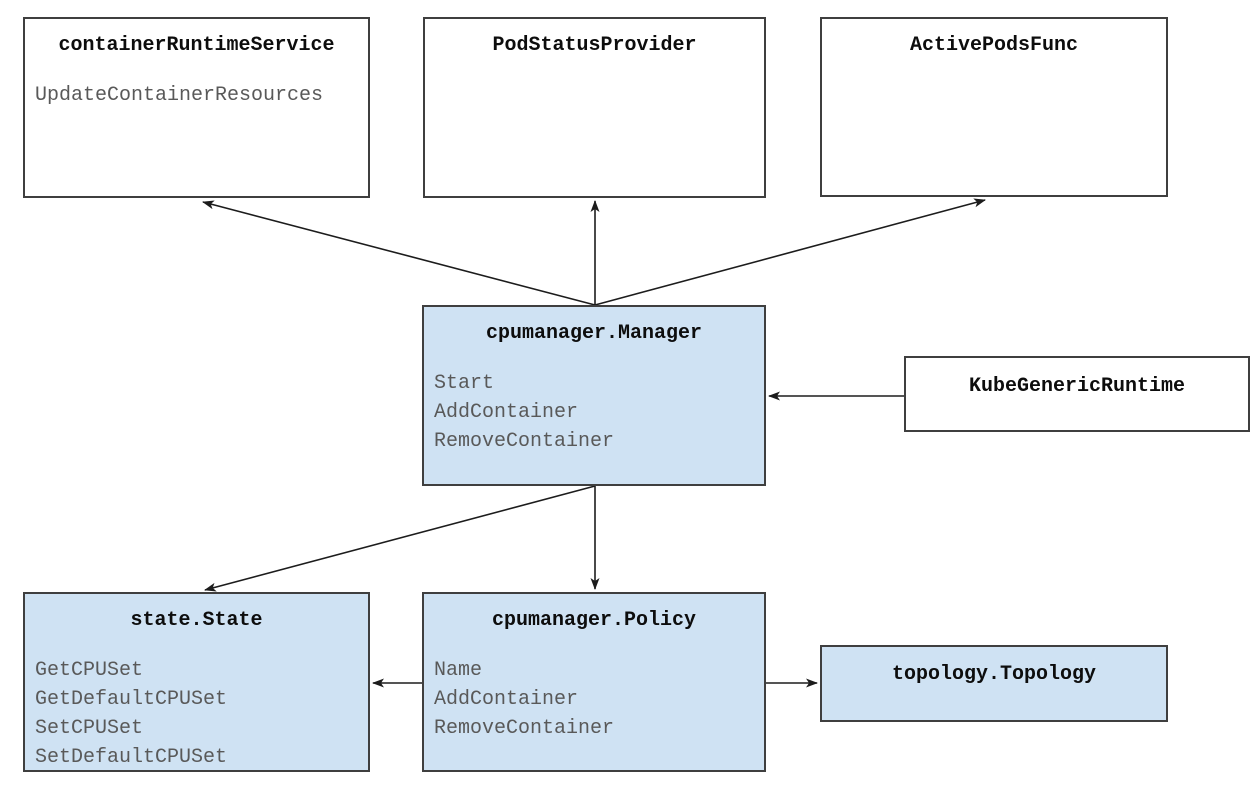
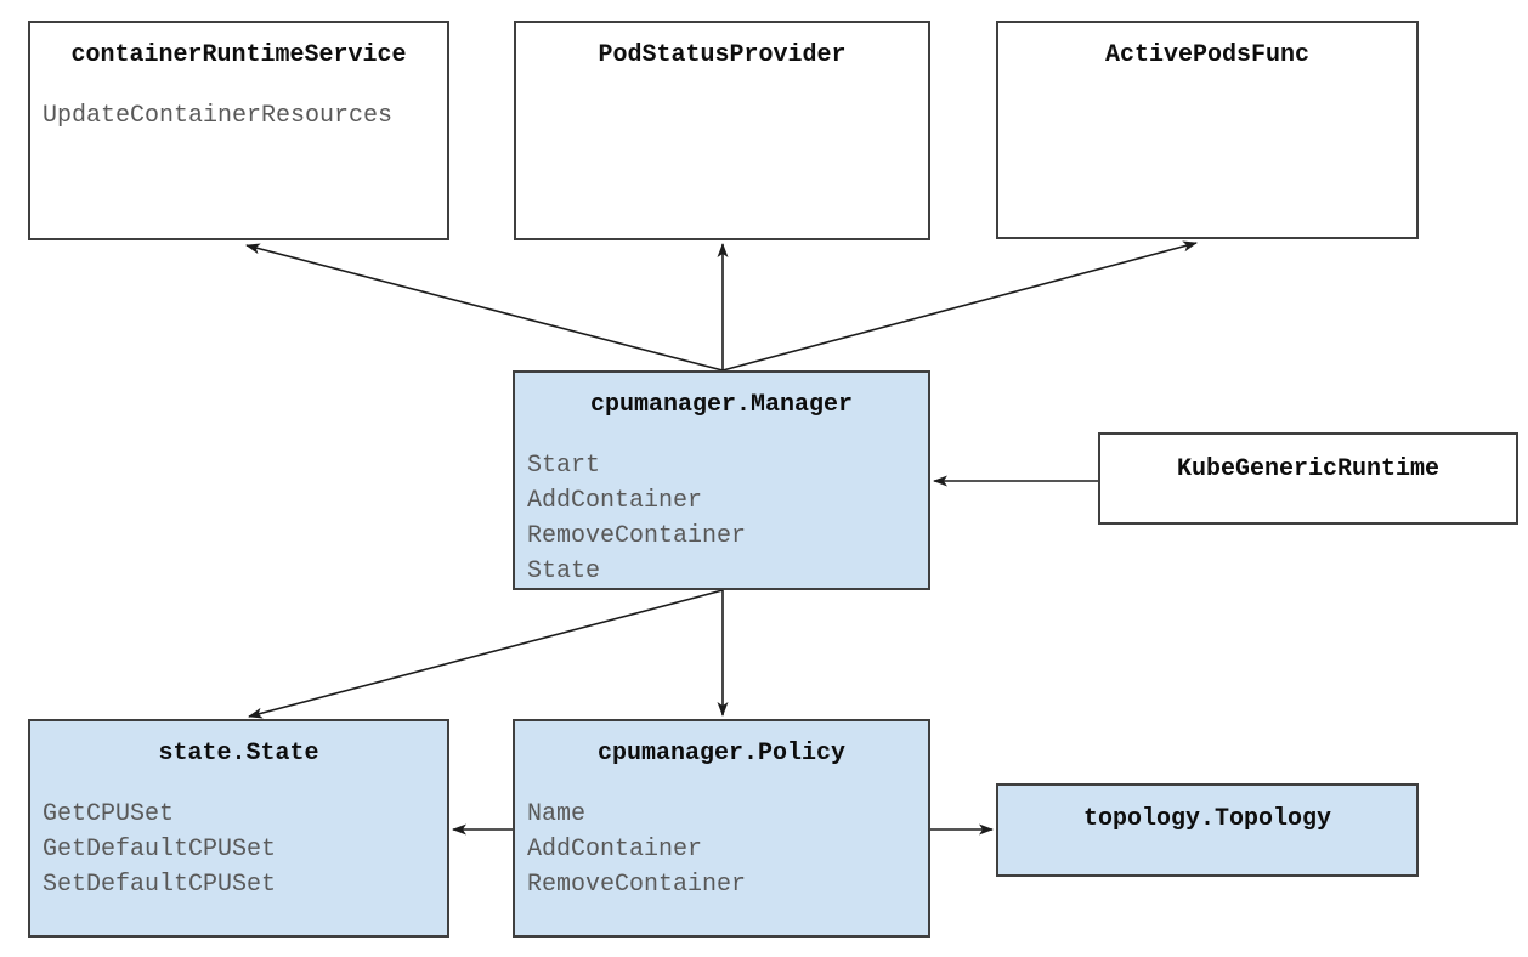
  containerRuntimeService
  UpdateContainerResources
  PodStatusProvider
  ActivePodsFunc
  cpumanager.Manager
  Start
  AddContainer
  RemoveContainer
+ State
  KubeGenericRuntime
  state.State
  GetCPUSet
  GetDefaultCPUSet
- SetCPUSet
  SetDefaultCPUSet
  cpumanager.Policy
  Name
  AddContainer
  RemoveContainer
  topology.Topology
